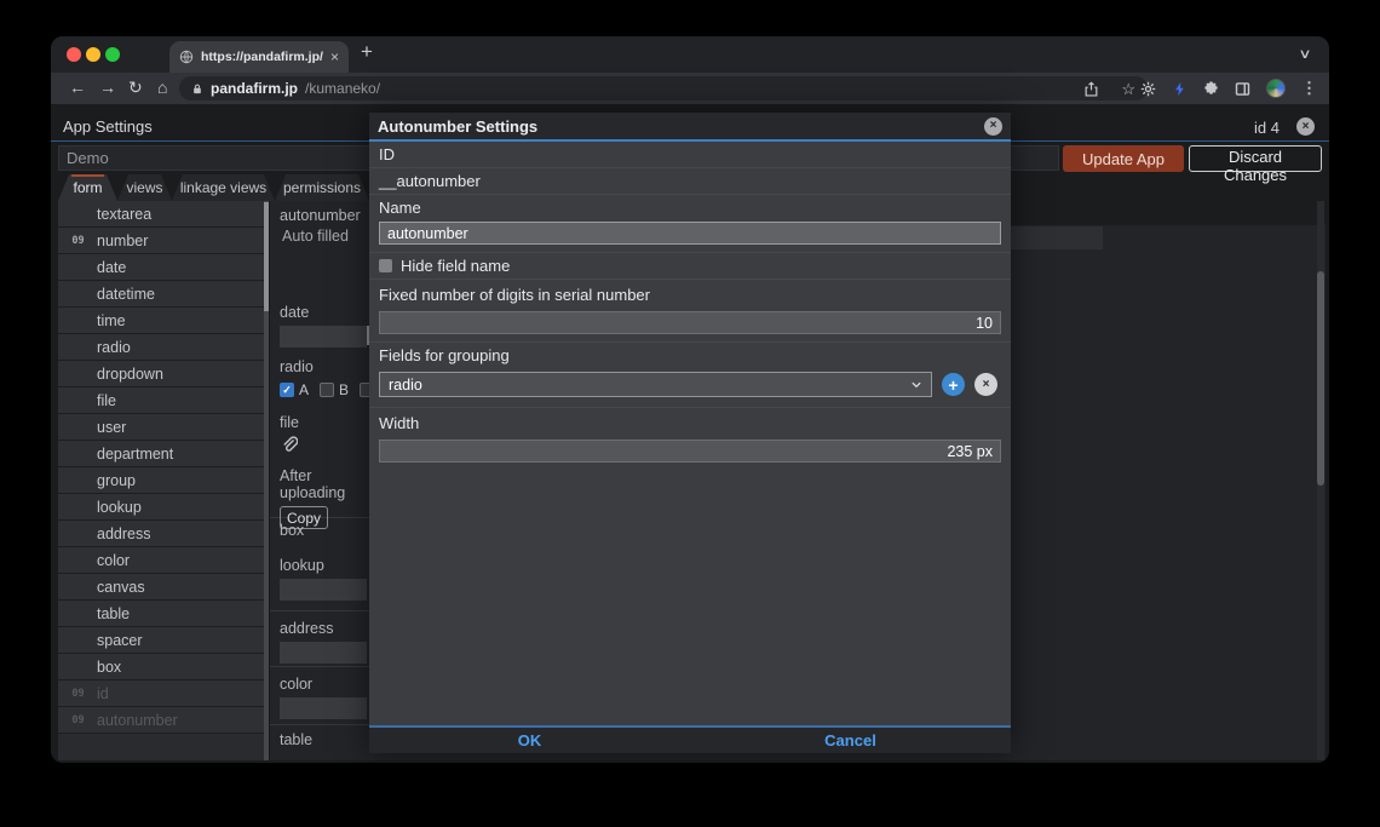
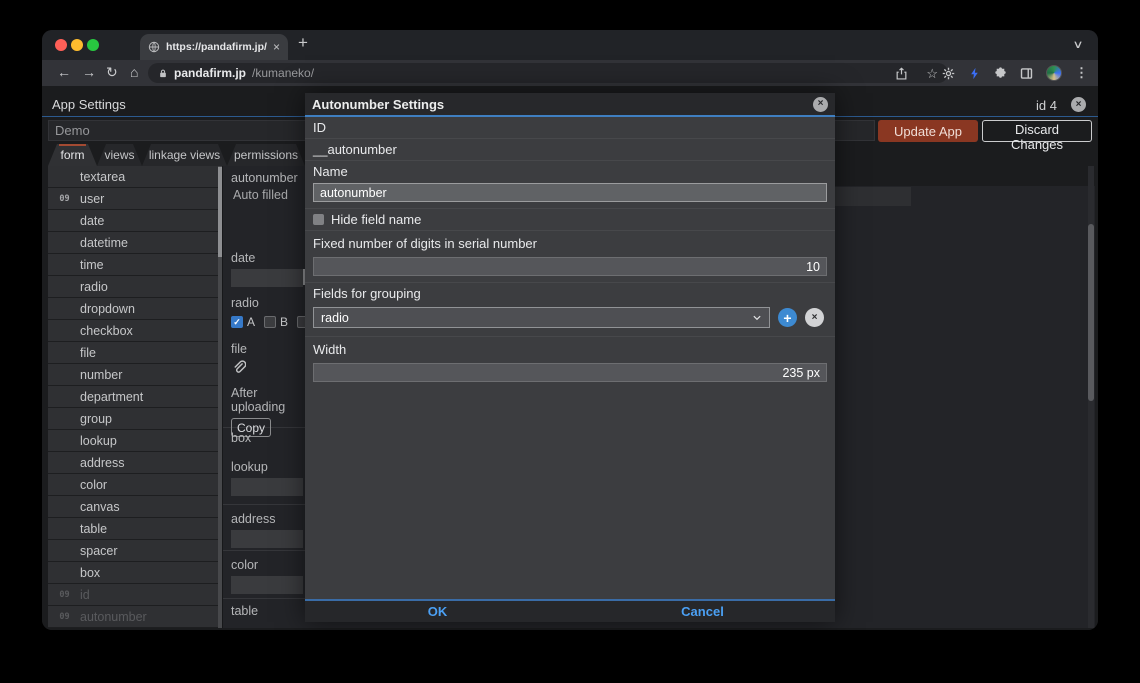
  https://pandafirm.jp/
  ×
  +
  ∨
  ←
  →
  ↻
  ⌂
  pandafirm.jp
  /kumaneko/
  ☆
  ⋮
  App Settings
  id 4
  ×
  Demo
  Update App
  Discard Changes
  form
  views
  linkage views
  permissions
  textarea
  09
- number
+ user
  date
  datetime
  time
  radio
  dropdown
+ checkbox
  file
- user
+ number
  department
  group
  lookup
  address
  color
  canvas
  table
  spacer
  box
  09
  id
  09
  autonumber
  autonumber
  Auto filled
  date
  radio
  ✓
  A
  B
  file
  After uploading
  Copy
  box
  lookup
  address
  color
  table
  Autonumber Settings
  ×
  ID
  __autonumber
  Name
  autonumber
  Hide field name
  Fixed number of digits in serial number
  10
  Fields for grouping
  radio
  +
  ×
  Width
  235 px
  OK
  Cancel
